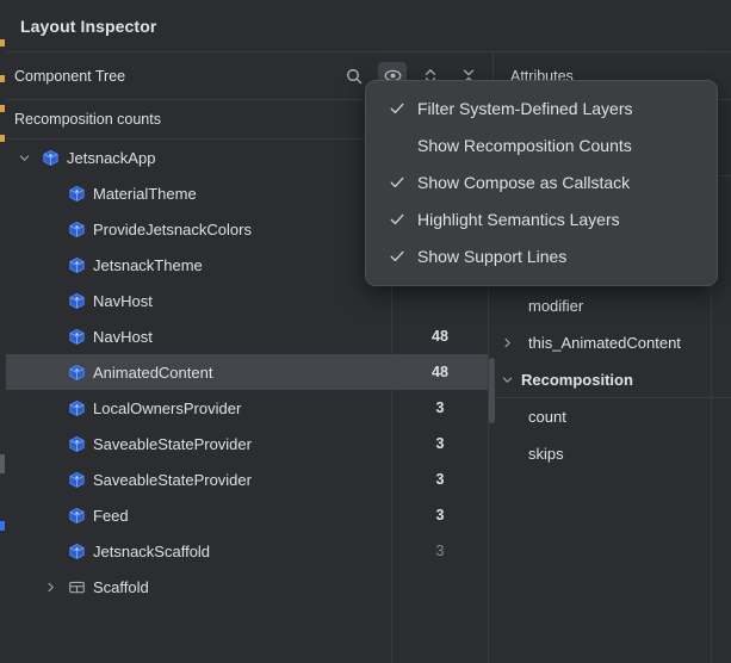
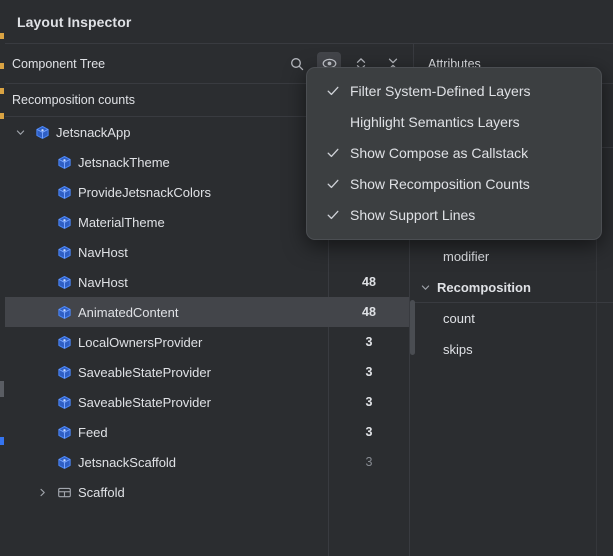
  Layout Inspector
  Component Tree
  Attributes
  Recomposition counts
  JetsnackApp
- MaterialTheme
+ JetsnackTheme
  ProvideJetsnackColors
- JetsnackTheme
+ MaterialTheme
  NavHost
  NavHost
  48
  AnimatedContent
  48
  LocalOwnersProvider
  3
  SaveableStateProvider
  3
  SaveableStateProvider
  3
  Feed
  3
  JetsnackScaffold
  3
  Scaffold
  modifier
- this_AnimatedContent
  Recomposition
  count
  skips
  Filter System-Defined Layers
- Show Recomposition Counts
+ Highlight Semantics Layers
  Show Compose as Callstack
- Highlight Semantics Layers
+ Show Recomposition Counts
  Show Support Lines
